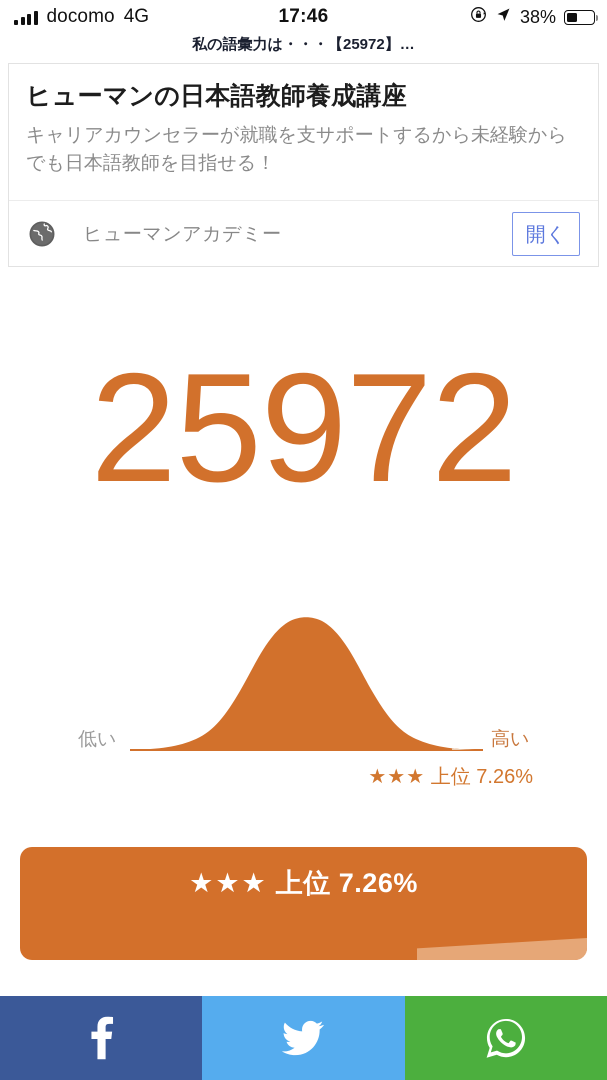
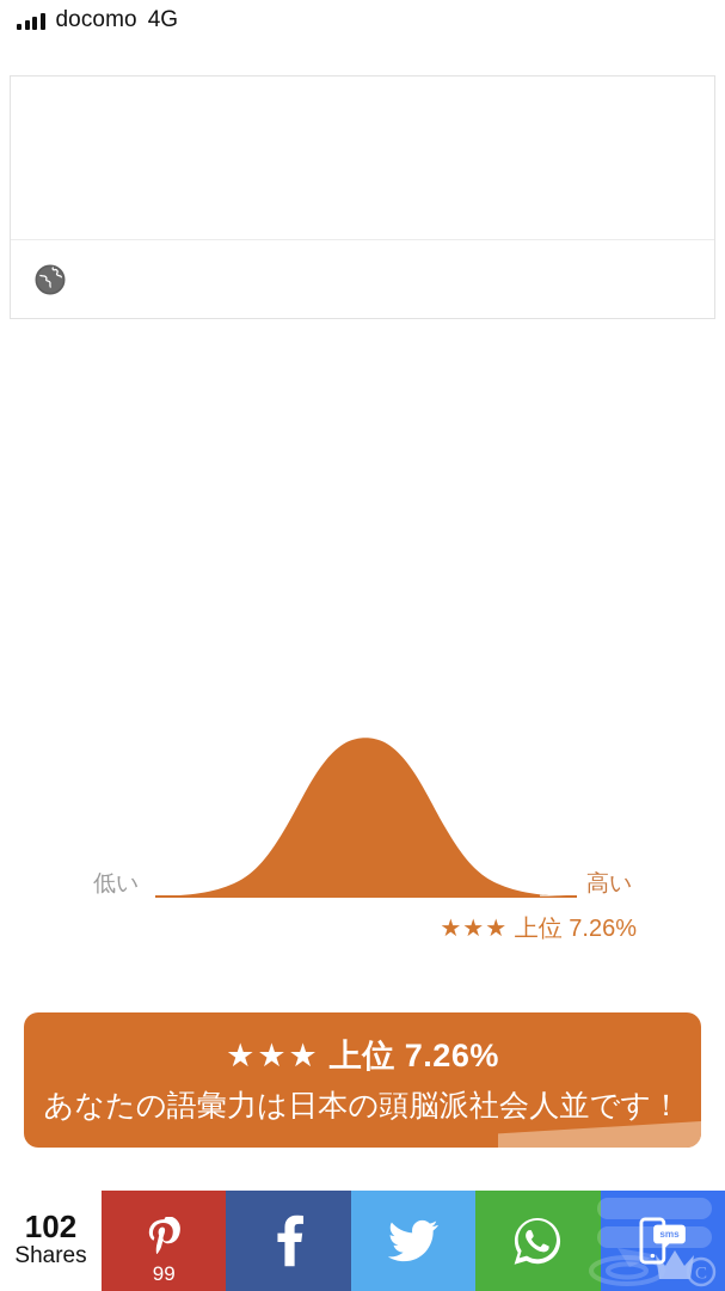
  docomo
  4G
- 17:46
- 38%
- 私の語彙力は・・・【25972】…
- ヒューマンの日本語教師養成講座
- キャリアカウンセラーが就職を支サポートするから未経験からでも日本語教師を目指せる！
- ヒューマンアカデミー
- 開く
- 25972
  低い
  高い
  ★★★ 上位 7.26%
  ★★★ 上位 7.26%
+ あなたの語彙力は日本の頭脳派社会人並です！
+ 102
+ Shares
+ 99
+ sms
+ C
